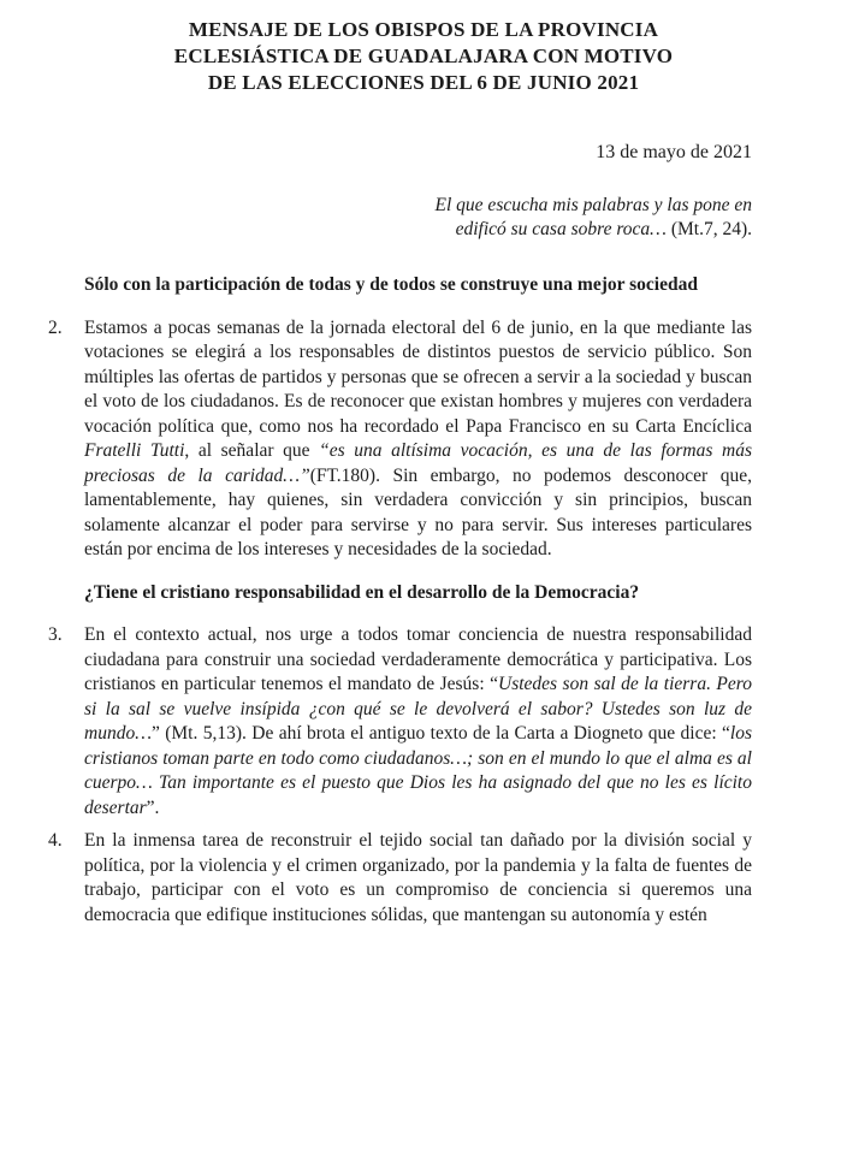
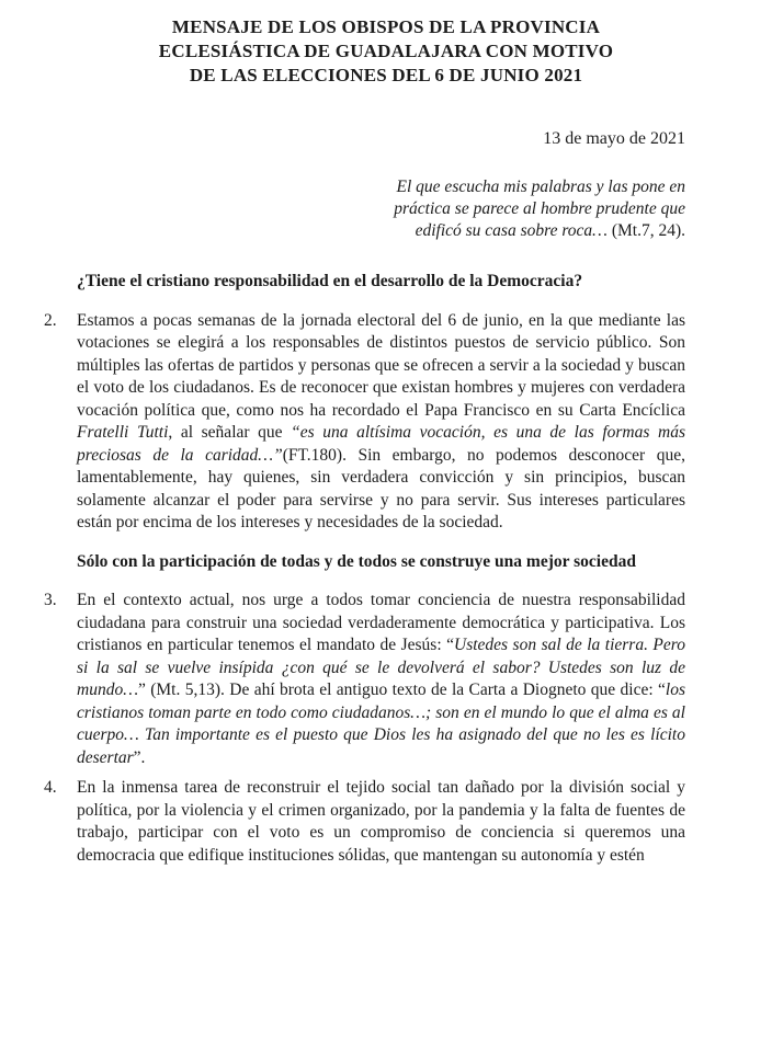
  MENSAJE DE LOS OBISPOS DE LA PROVINCIA
  ECLESIÁSTICA DE GUADALAJARA CON MOTIVO
  DE LAS ELECCIONES DEL 6 DE JUNIO 2021
  13 de mayo de 2021
  El que escucha mis palabras y las pone en
+ práctica se parece al hombre prudente que
  edificó su casa sobre roca… (Mt.7, 24).
- Sólo con la participación de todas y de todos se construye una mejor sociedad
+ ¿Tiene el cristiano responsabilidad en el desarrollo de la Democracia?
  2.
  Estamos a pocas semanas de la jornada electoral del 6 de junio, en la que mediante las votaciones se elegirá a los responsables de distintos puestos de servicio público. Son múltiples las ofertas de partidos y personas que se ofrecen a servir a la sociedad y buscan el voto de los ciudadanos. Es de reconocer que existan hombres y mujeres con verdadera vocación política que, como nos ha recordado el Papa Francisco en su Carta Encíclica Fratelli Tutti, al señalar que “es una altísima vocación, es una de las formas más preciosas de la caridad…”(FT.180). Sin embargo, no podemos desconocer que, lamentablemente, hay quienes, sin verdadera convicción y sin principios, buscan solamente alcanzar el poder para servirse y no para servir. Sus intereses particulares están por encima de los intereses y necesidades de la sociedad.
- ¿Tiene el cristiano responsabilidad en el desarrollo de la Democracia?
+ Sólo con la participación de todas y de todos se construye una mejor sociedad
  3.
  En el contexto actual, nos urge a todos tomar conciencia de nuestra responsabilidad ciudadana para construir una sociedad verdaderamente democrática y participativa. Los cristianos en particular tenemos el mandato de Jesús: “Ustedes son sal de la tierra. Pero si la sal se vuelve insípida ¿con qué se le devolverá el sabor? Ustedes son luz de mundo…” (Mt. 5,13). De ahí brota el antiguo texto de la Carta a Diogneto que dice: “los cristianos toman parte en todo como ciudadanos…; son en el mundo lo que el alma es al cuerpo… Tan importante es el puesto que Dios les ha asignado del que no les es lícito desertar”.
  4.
  En la inmensa tarea de reconstruir el tejido social tan dañado por la división social y política, por la violencia y el crimen organizado, por la pandemia y la falta de fuentes de trabajo, participar con el voto es un compromiso de conciencia si queremos una democracia que edifique instituciones sólidas, que mantengan su autonomía y estén
